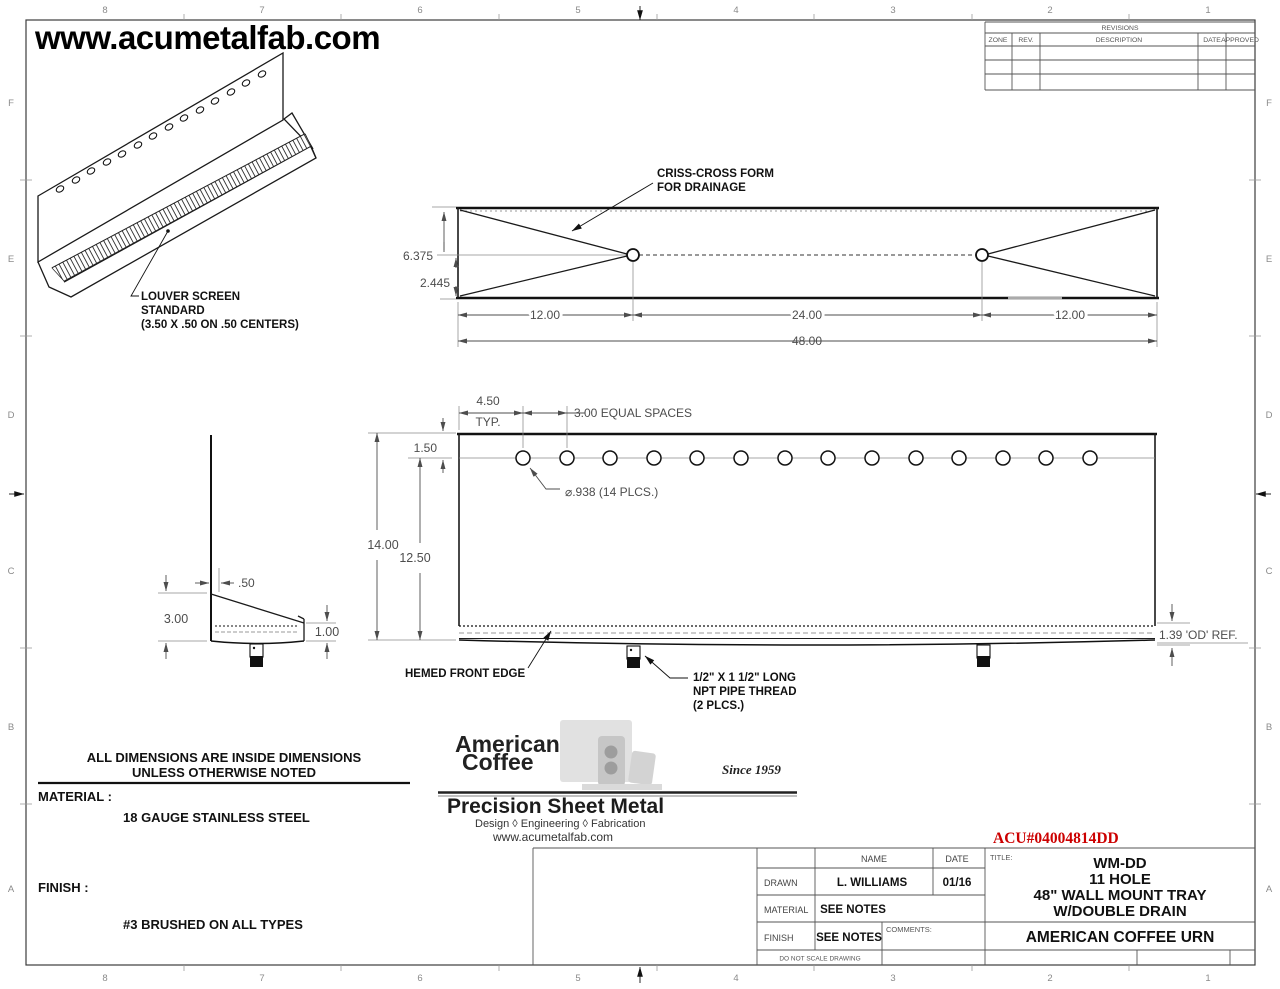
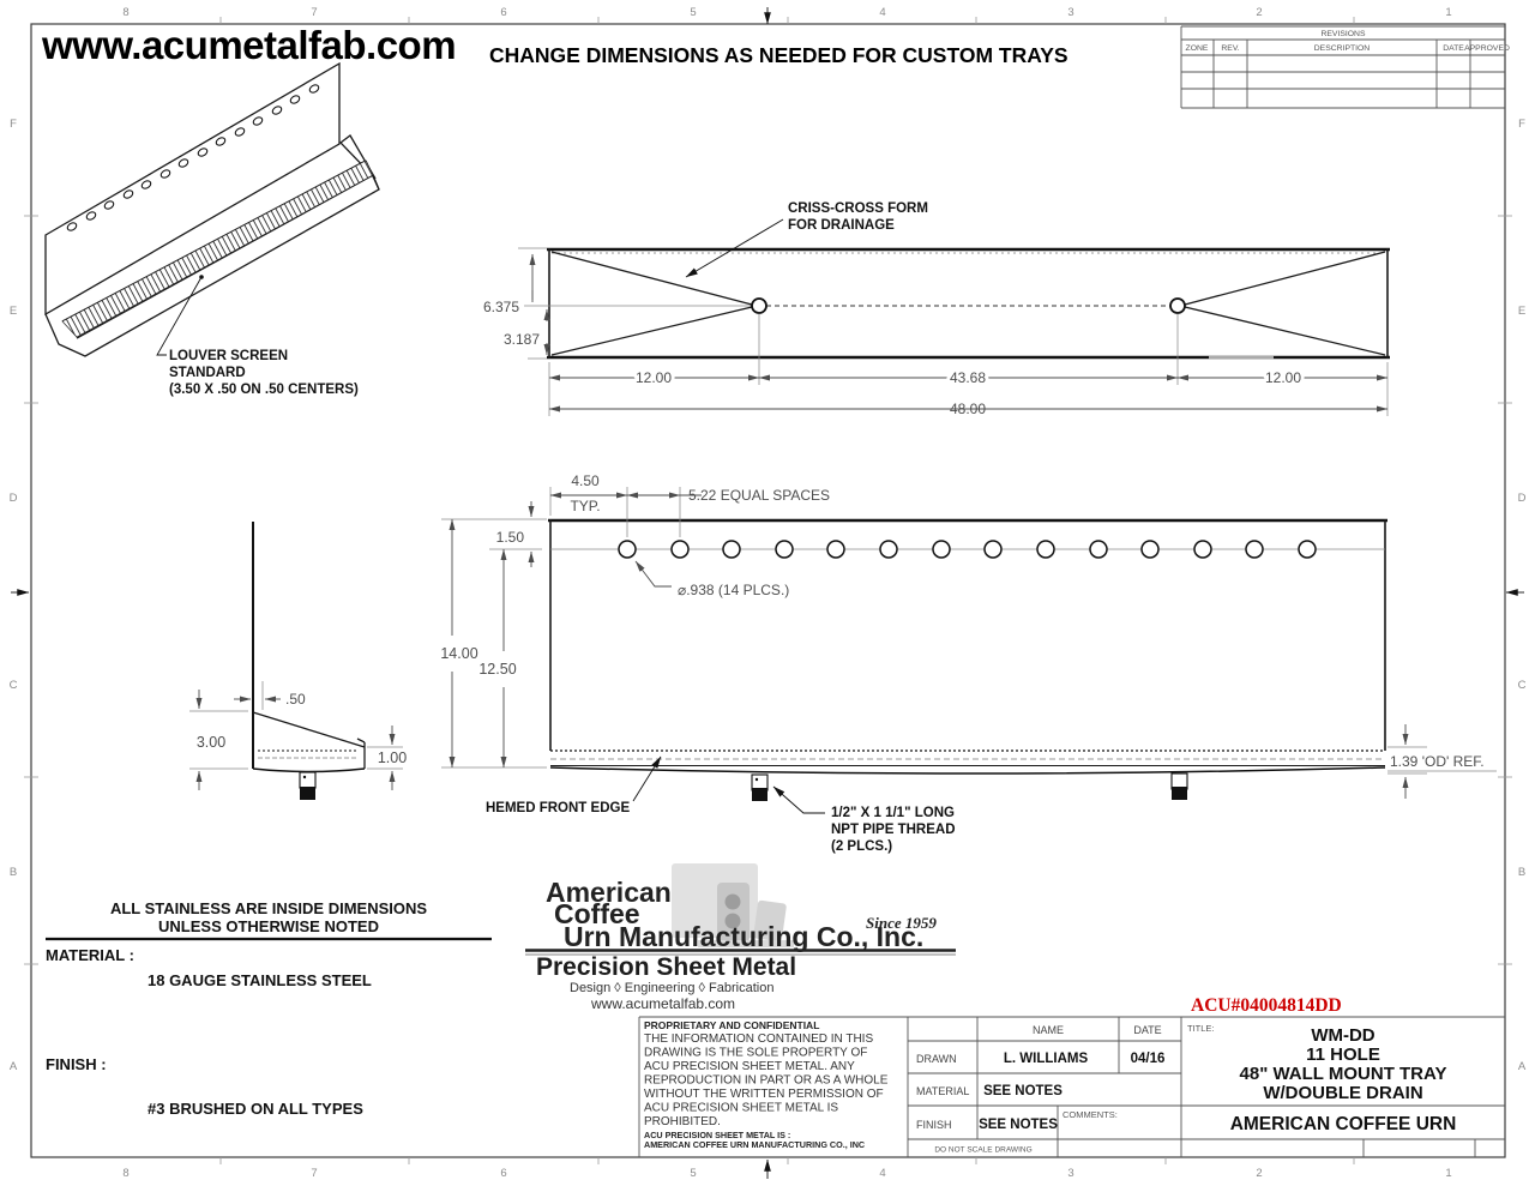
  8
  7
  6
  5
  4
  3
  2
  1
  8
  7
  6
  5
  4
  3
  2
  1
  F
  E
  D
  C
  B
  A
  F
  E
  D
  C
  B
  A
  www.acumetalfab.com
+ CHANGE DIMENSIONS AS NEEDED FOR CUSTOM TRAYS
  LOUVER SCREEN
  STANDARD
  (3.50 X .50 ON .50 CENTERS)
  6.375
- 2.445
+ 3.187
  12.00
- 24.00
+ 43.68
  12.00
  48.00
  CRISS-CROSS FORM
  FOR DRAINAGE
  4.50
  TYP.
- 3.00 EQUAL SPACES
+ 5.22 EQUAL SPACES
  1.50
  14.00
  12.50
  ⌀.938 (14 PLCS.)
  1.39 'OD' REF.
  HEMED FRONT EDGE
- 1/2" X 1 1/2" LONG
+ 1/2" X 1 1/1" LONG
  NPT PIPE THREAD
  (2 PLCS.)
  .50
  3.00
  1.00
- ALL DIMENSIONS ARE INSIDE DIMENSIONS
+ ALL STAINLESS ARE INSIDE DIMENSIONS
  UNLESS OTHERWISE NOTED
  MATERIAL :
  18 GAUGE STAINLESS STEEL
  FINISH :
  #3 BRUSHED ON ALL TYPES
  American
  Coffee
+ Urn Manufacturing Co., Inc.
  Since 1959
  Precision Sheet Metal
  Design ◊ Engineering ◊ Fabrication
  www.acumetalfab.com
  ACU#04004814DD
+ PROPRIETARY AND CONFIDENTIAL
+ THE INFORMATION CONTAINED IN THIS
+ DRAWING IS THE SOLE PROPERTY OF
+ ACU PRECISION SHEET METAL. ANY
+ REPRODUCTION IN PART OR AS A WHOLE
+ WITHOUT THE WRITTEN PERMISSION OF
+ ACU PRECISION SHEET METAL IS
+ PROHIBITED.
+ ACU PRECISION SHEET METAL IS :
+ AMERICAN COFFEE URN MANUFACTURING CO., INC
  NAME
  DATE
  DRAWN
  L. WILLIAMS
- 01/16
+ 04/16
  MATERIAL
  SEE NOTES
  FINISH
  SEE NOTES
  COMMENTS:
  TITLE:
  WM-DD
  11 HOLE
  48" WALL MOUNT TRAY
  W/DOUBLE DRAIN
  AMERICAN COFFEE URN
